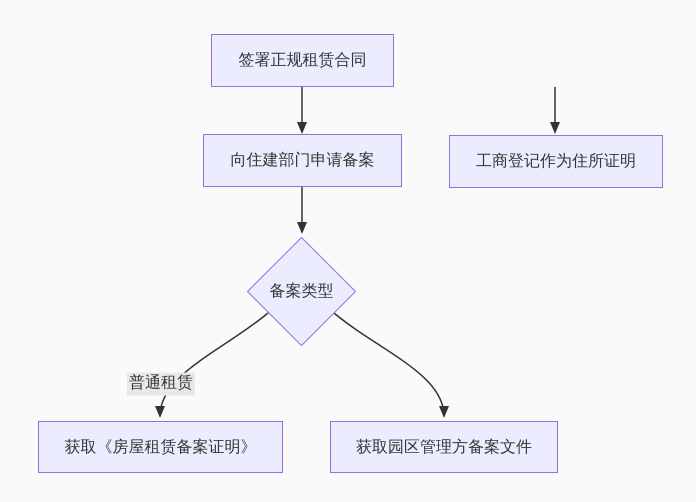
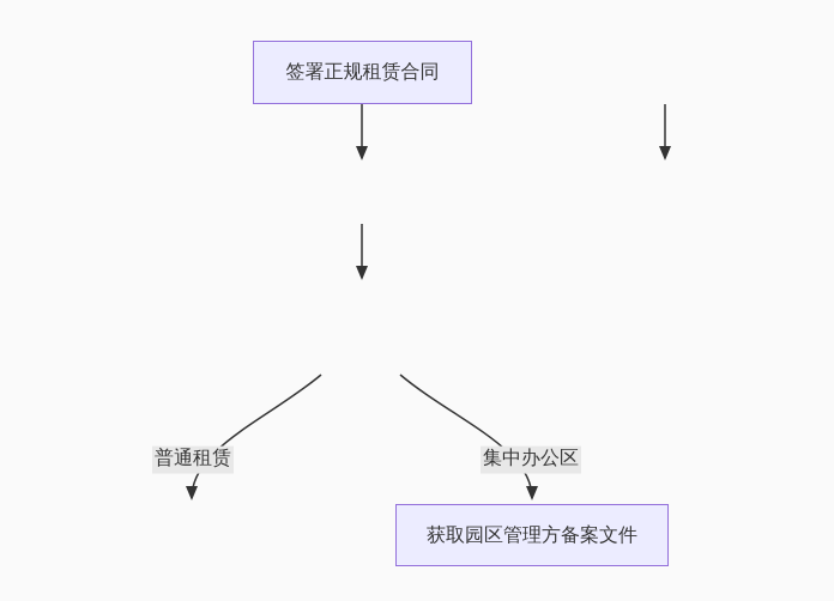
  签署正规租赁合同
- 向住建部门申请备案
- 备案类型
- 获取《房屋租赁备案证明》
  获取园区管理方备案文件
- 工商登记作为住所证明
  普通租赁
+ 集中办公区
